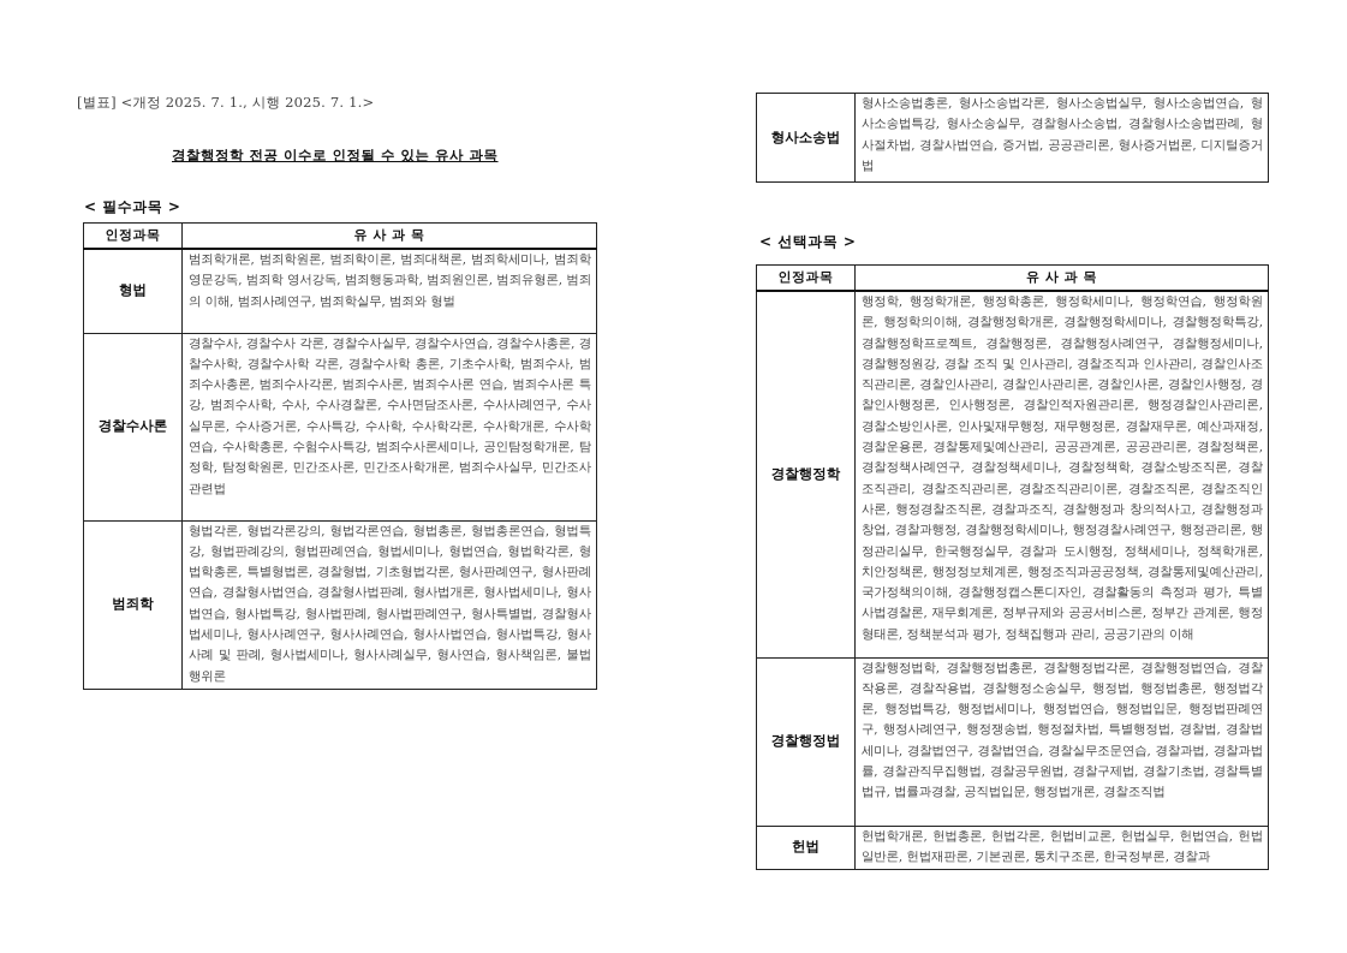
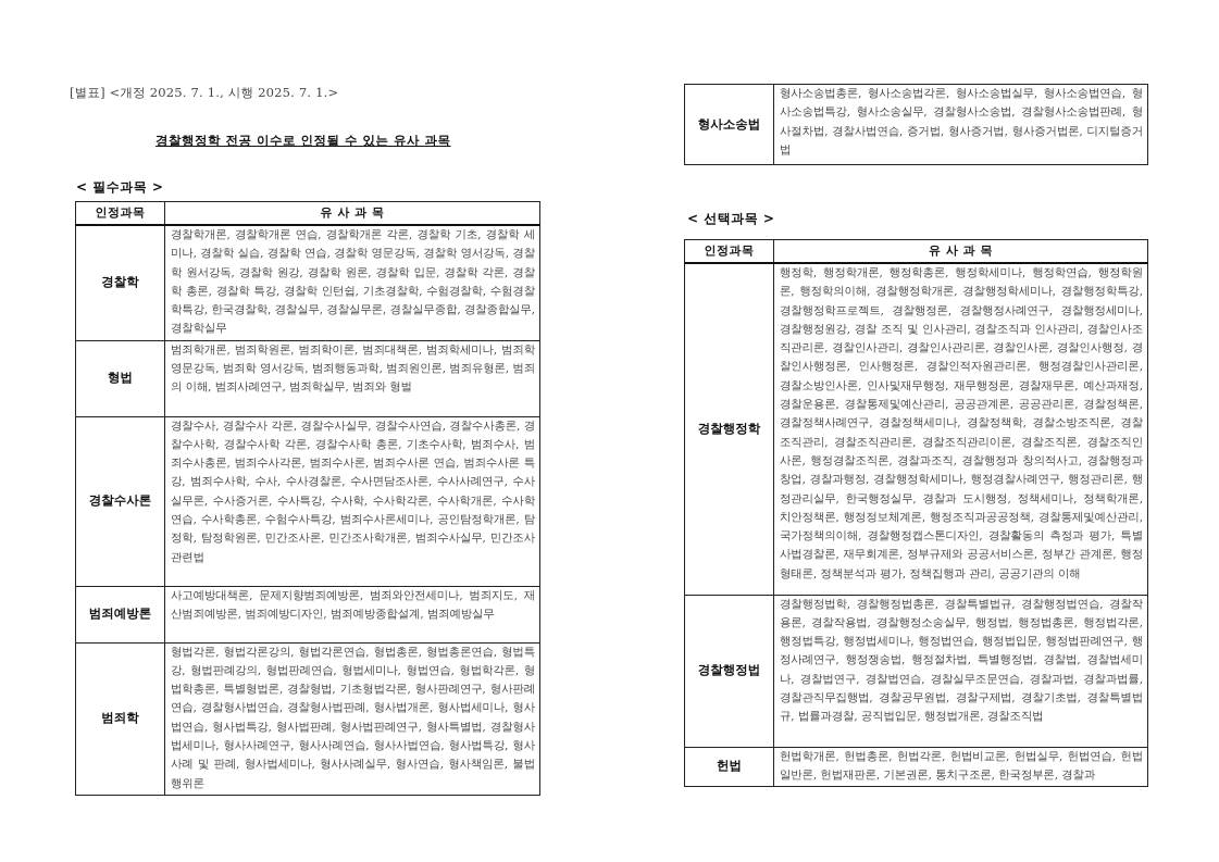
  [별표] <개정 2025. 7. 1., 시행 2025. 7. 1.>
  경찰행정학 전공 이수로 인정될 수 있는 유사 과목
  < 필수과목 >
  인정과목	유 사 과 목
+ 경찰학	경찰학개론, 경찰학개론 연습, 경찰학개론 각론, 경찰학 기초, 경찰학 세미나, 경찰학 실습, 경찰학 연습, 경찰학 영문강독, 경찰학 영서강독, 경찰학 원서강독, 경찰학 원강, 경찰학 원론, 경찰학 입문, 경찰학 각론, 경찰학 총론, 경찰학 특강, 경찰학 인턴쉽, 기초경찰학, 수험경찰학, 수험경찰학특강, 한국경찰학, 경찰실무, 경찰실무론, 경찰실무종합, 경찰종합실무, 경찰학실무
  형법	범죄학개론, 범죄학원론, 범죄학이론, 범죄대책론, 범죄학세미나, 범죄학 영문강독, 범죄학 영서강독, 범죄행동과학, 범죄원인론, 범죄유형론, 범죄의 이해, 범죄사례연구, 범죄학실무, 범죄와 형벌
  경찰수사론	경찰수사, 경찰수사 각론, 경찰수사실무, 경찰수사연습, 경찰수사총론, 경찰수사학, 경찰수사학 각론, 경찰수사학 총론, 기초수사학, 범죄수사, 범죄수사총론, 범죄수사각론, 범죄수사론, 범죄수사론 연습, 범죄수사론 특강, 범죄수사학, 수사, 수사경찰론, 수사면담조사론, 수사사례연구, 수사실무론, 수사증거론, 수사특강, 수사학, 수사학각론, 수사학개론, 수사학연습, 수사학총론, 수험수사특강, 범죄수사론세미나, 공인탐정학개론, 탐정학, 탐정학원론, 민간조사론, 민간조사학개론, 범죄수사실무, 민간조사관련법
+ 범죄예방론	사고예방대책론, 문제지향범죄예방론, 범죄와안전세미나, 범죄지도, 재산범죄예방론, 범죄예방디자인, 범죄예방종합설계, 범죄예방실무
  범죄학	형법각론, 형법각론강의, 형법각론연습, 형법총론, 형법총론연습, 형법특강, 형법판례강의, 형법판례연습, 형법세미나, 형법연습, 형법학각론, 형법학총론, 특별형법론, 경찰형법, 기초형법각론, 형사판례연구, 형사판례연습, 경찰형사법연습, 경찰형사법판례, 형사법개론, 형사법세미나, 형사법연습, 형사법특강, 형사법판례, 형사법판례연구, 형사특별법, 경찰형사법세미나, 형사사례연구, 형사사례연습, 형사사법연습, 형사법특강, 형사사례 및 판례, 형사법세미나, 형사사례실무, 형사연습, 형사책임론, 불법행위론
- 형사소송법	형사소송법총론, 형사소송법각론, 형사소송법실무, 형사소송법연습, 형사소송법특강, 형사소송실무, 경찰형사소송법, 경찰형사소송법판례, 형사절차법, 경찰사법연습, 증거법, 공공관리론, 형사증거법론, 디지털증거법
+ 형사소송법	형사소송법총론, 형사소송법각론, 형사소송법실무, 형사소송법연습, 형사소송법특강, 형사소송실무, 경찰형사소송법, 경찰형사소송법판례, 형사절차법, 경찰사법연습, 증거법, 형사증거법, 형사증거법론, 디지털증거법
  < 선택과목 >
  인정과목	유 사 과 목
  경찰행정학	행정학, 행정학개론, 행정학총론, 행정학세미나, 행정학연습, 행정학원론, 행정학의이해, 경찰행정학개론, 경찰행정학세미나, 경찰행정학특강, 경찰행정학프로젝트, 경찰행정론, 경찰행정사례연구, 경찰행정세미나, 경찰행정원강, 경찰 조직 및 인사관리, 경찰조직과 인사관리, 경찰인사조직관리론, 경찰인사관리, 경찰인사관리론, 경찰인사론, 경찰인사행정, 경찰인사행정론, 인사행정론, 경찰인적자원관리론, 행정경찰인사관리론, 경찰소방인사론, 인사및재무행정, 재무행정론, 경찰재무론, 예산과재정, 경찰운용론, 경찰통제및예산관리, 공공관계론, 공공관리론, 경찰정책론, 경찰정책사례연구, 경찰정책세미나, 경찰정책학, 경찰소방조직론, 경찰조직관리, 경찰조직관리론, 경찰조직관리이론, 경찰조직론, 경찰조직인사론, 행정경찰조직론, 경찰과조직, 경찰행정과 창의적사고, 경찰행정과창업, 경찰과행정, 경찰행정학세미나, 행정경찰사례연구, 행정관리론, 행정관리실무, 한국행정실무, 경찰과 도시행정, 정책세미나, 정책학개론, 치안정책론, 행정정보체계론, 행정조직과공공정책, 경찰통제및예산관리, 국가정책의이해, 경찰행정캡스톤디자인, 경찰활동의 측정과 평가, 특별사법경찰론, 재무회계론, 정부규제와 공공서비스론, 정부간 관계론, 행정형태론, 정책분석과 평가, 정책집행과 관리, 공공기관의 이해
- 경찰행정법	경찰행정법학, 경찰행정법총론, 경찰행정법각론, 경찰행정법연습, 경찰작용론, 경찰작용법, 경찰행정소송실무, 행정법, 행정법총론, 행정법각론, 행정법특강, 행정법세미나, 행정법연습, 행정법입문, 행정법판례연구, 행정사례연구, 행정쟁송법, 행정절차법, 특별행정법, 경찰법, 경찰법세미나, 경찰법연구, 경찰법연습, 경찰실무조문연습, 경찰과법, 경찰과법률, 경찰관직무집행법, 경찰공무원법, 경찰구제법, 경찰기초법, 경찰특별법규, 법률과경찰, 공직법입문, 행정법개론, 경찰조직법
+ 경찰행정법	경찰행정법학, 경찰행정법총론, 경찰특별법규, 경찰행정법연습, 경찰작용론, 경찰작용법, 경찰행정소송실무, 행정법, 행정법총론, 행정법각론, 행정법특강, 행정법세미나, 행정법연습, 행정법입문, 행정법판례연구, 행정사례연구, 행정쟁송법, 행정절차법, 특별행정법, 경찰법, 경찰법세미나, 경찰법연구, 경찰법연습, 경찰실무조문연습, 경찰과법, 경찰과법률, 경찰관직무집행법, 경찰공무원법, 경찰구제법, 경찰기초법, 경찰특별법규, 법률과경찰, 공직법입문, 행정법개론, 경찰조직법
  헌법	헌법학개론, 헌법총론, 헌법각론, 헌법비교론, 헌법실무, 헌법연습, 헌법일반론, 헌법재판론, 기본권론, 통치구조론, 한국정부론, 경찰과
